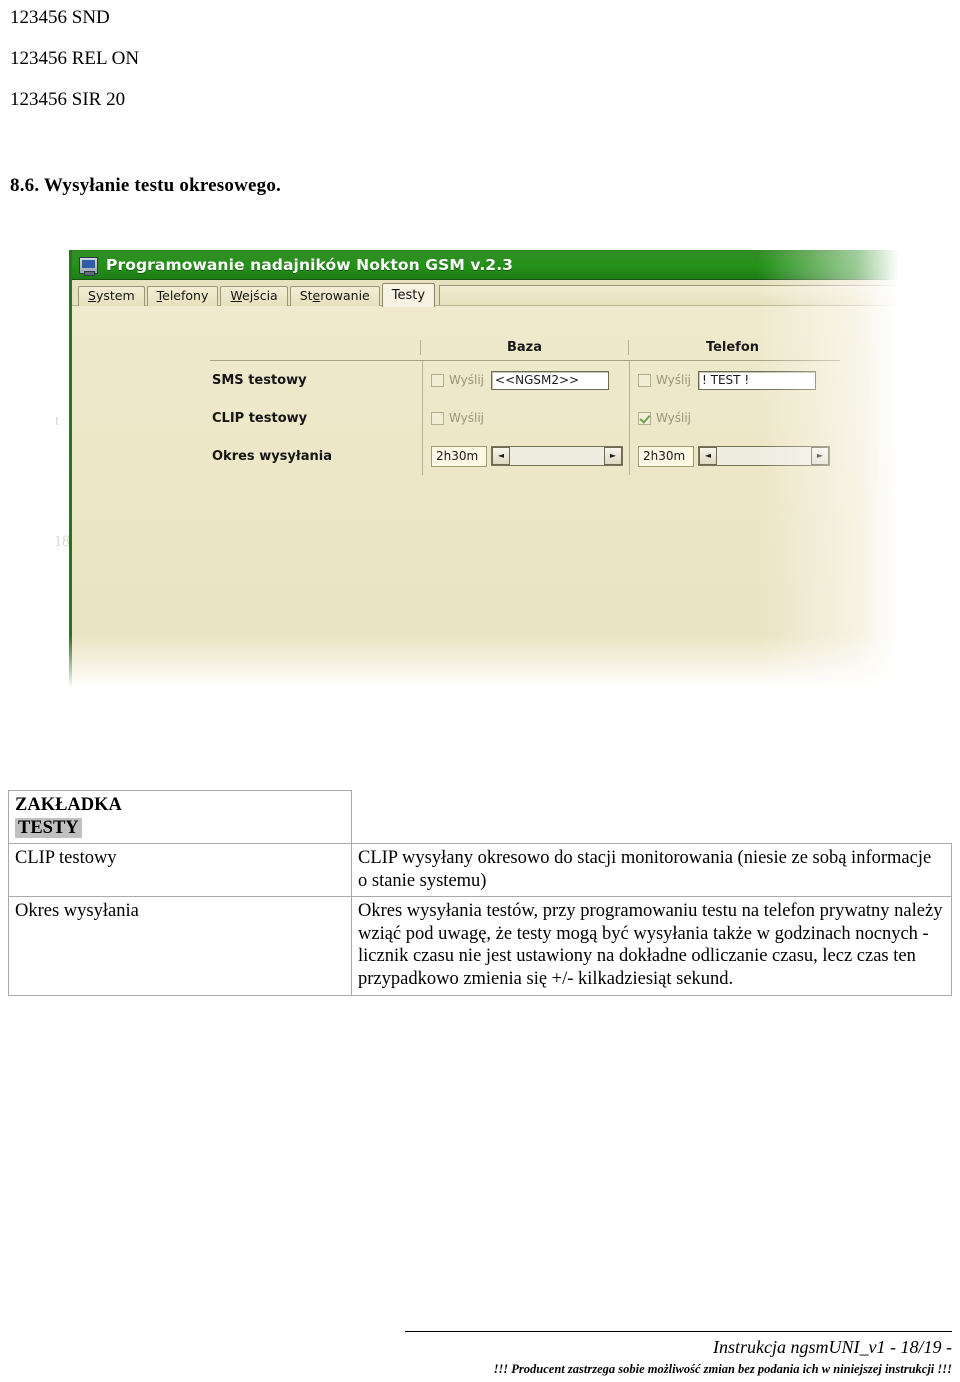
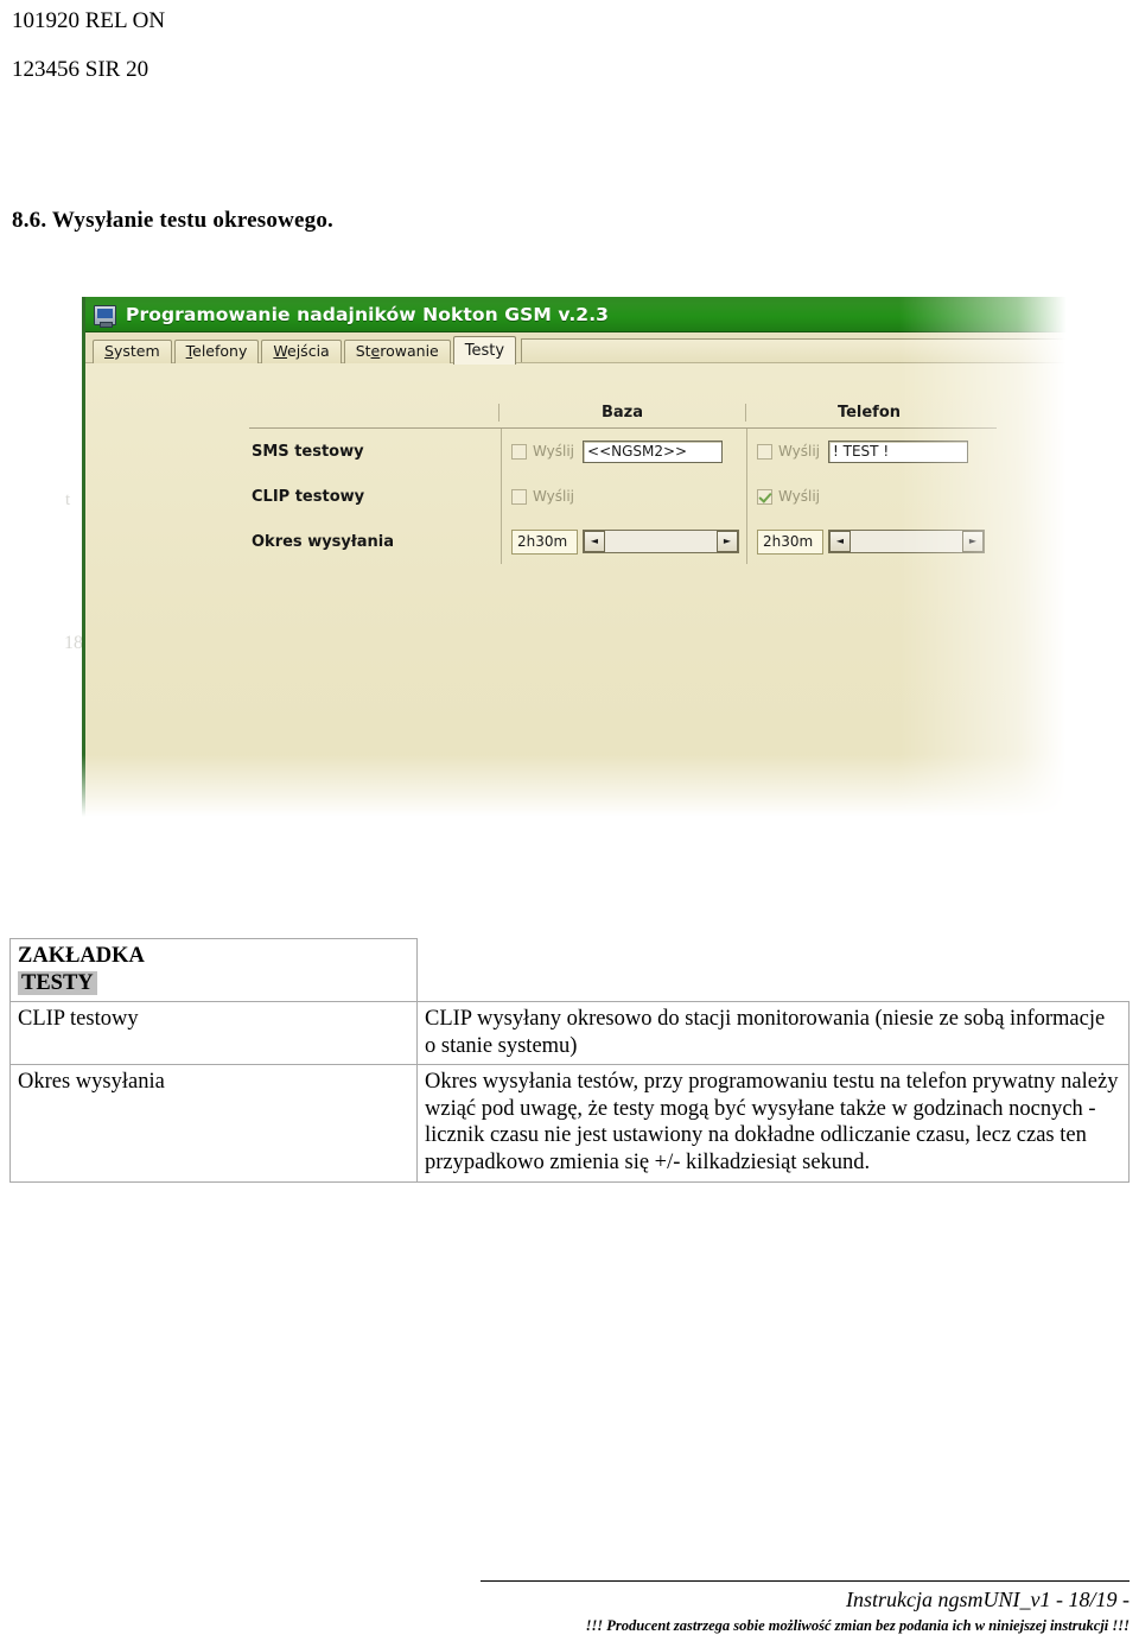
- 123456 SND
- 123456 REL ON
+ 101920 REL ON
  123456 SIR 20
  8.6. Wysyłanie testu okresowego.
  t
  18
  Programowanie nadajników Nokton GSM v.2.3
  System
  Telefony
  Wejścia
  Sterowanie
  Testy
  Baza
  Telefon
  SMS testowy
  Wyślij
  <<NGSM2>>
  Wyślij
  ! TEST !
  CLIP testowy
  Wyślij
  Wyślij
  Okres wysyłania
  2h30m
  ◄
  ►
  2h30m
  ◄
  ►
  ZAKŁADKA TESTY
  CLIP testowy	CLIP wysyłany okresowo do stacji monitorowania (niesie ze sobą informacje o stanie systemu)
- Okres wysyłania	Okres wysyłania testów, przy programowaniu testu na telefon prywatny należy wziąć pod uwagę, że testy mogą być wysyłania także w godzinach nocnych - licznik czasu nie jest ustawiony na dokładne odliczanie czasu, lecz czas ten przypadkowo zmienia się +/- kilkadziesiąt sekund.
+ Okres wysyłania	Okres wysyłania testów, przy programowaniu testu na telefon prywatny należy wziąć pod uwagę, że testy mogą być wysyłane także w godzinach nocnych - licznik czasu nie jest ustawiony na dokładne odliczanie czasu, lecz czas ten przypadkowo zmienia się +/- kilkadziesiąt sekund.
  Instrukcja ngsmUNI_v1 - 18/19 -
  !!! Producent zastrzega sobie możliwość zmian bez podania ich w niniejszej instrukcji !!!
